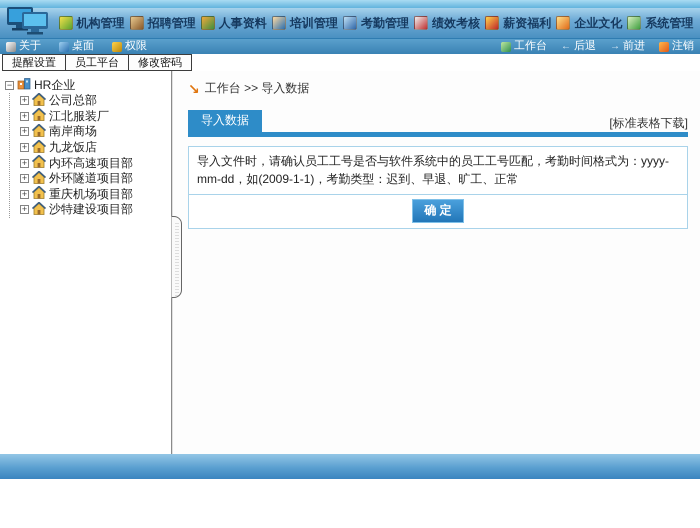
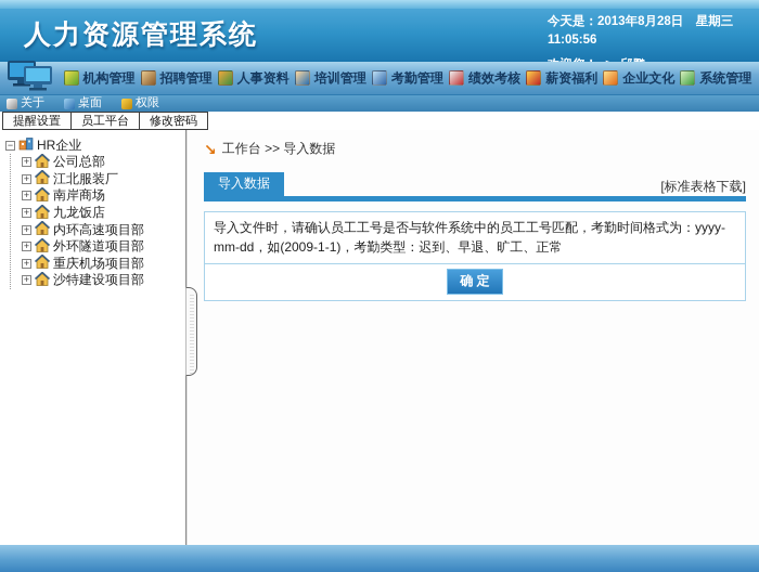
+ 人力资源管理系统
+ 今天是：2013年8月28日 星期三 11:05:56
  机构管理
  招聘管理
  人事资料
  培训管理
  考勤管理
  绩效考核
  薪资福利
  企业文化
  系统管理
  关于
  桌面
  权限
- 工作台
- ←
- 后退
- →
- 前进
- 注销
  提醒设置
  员工平台
  修改密码
  −
  HR企业
  +
  公司总部
  +
  江北服装厂
  +
  南岸商场
  +
  九龙饭店
  +
  内环高速项目部
  +
  外环隧道项目部
  +
  重庆机场项目部
  +
  沙特建设项目部
  ↘
  工作台 >> 导入数据
  导入数据
  [标准表格下载]
  导入文件时，请确认员工工号是否与软件系统中的员工工号匹配，考勤时间格式为：yyyy-mm-dd，如(2009-1-1)，考勤类型：迟到、早退、旷工、正常
  确 定
